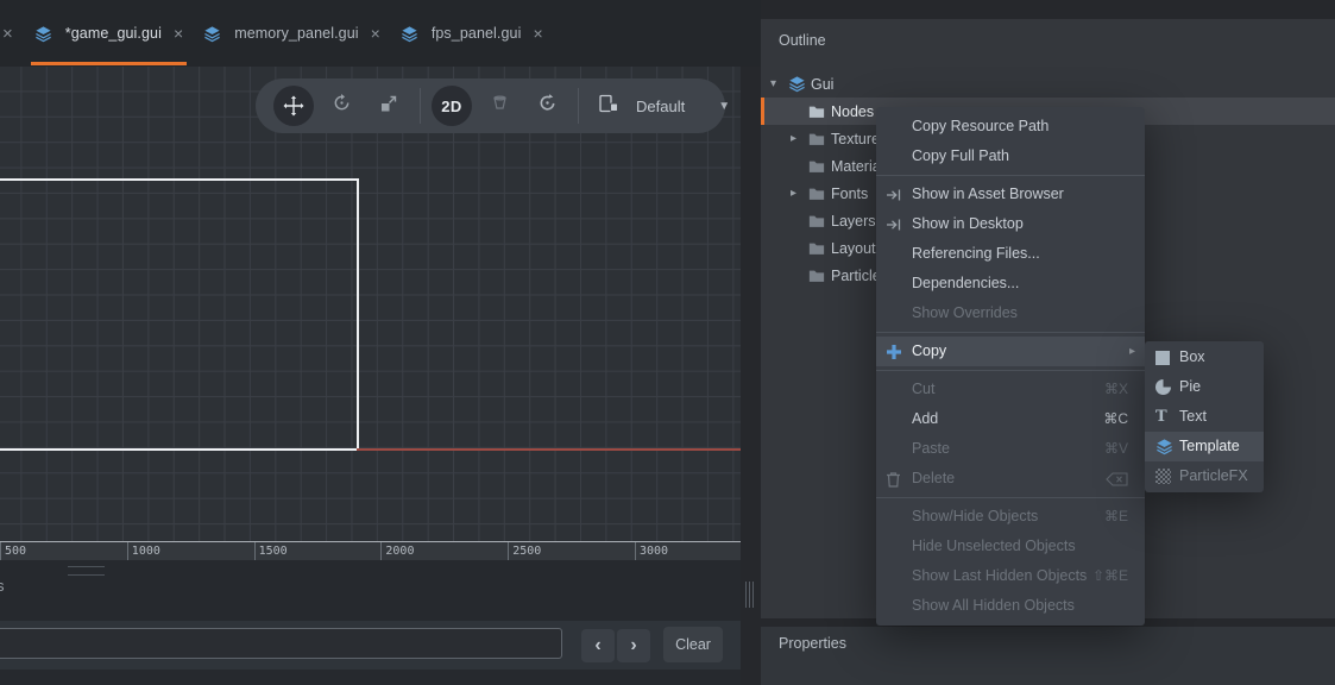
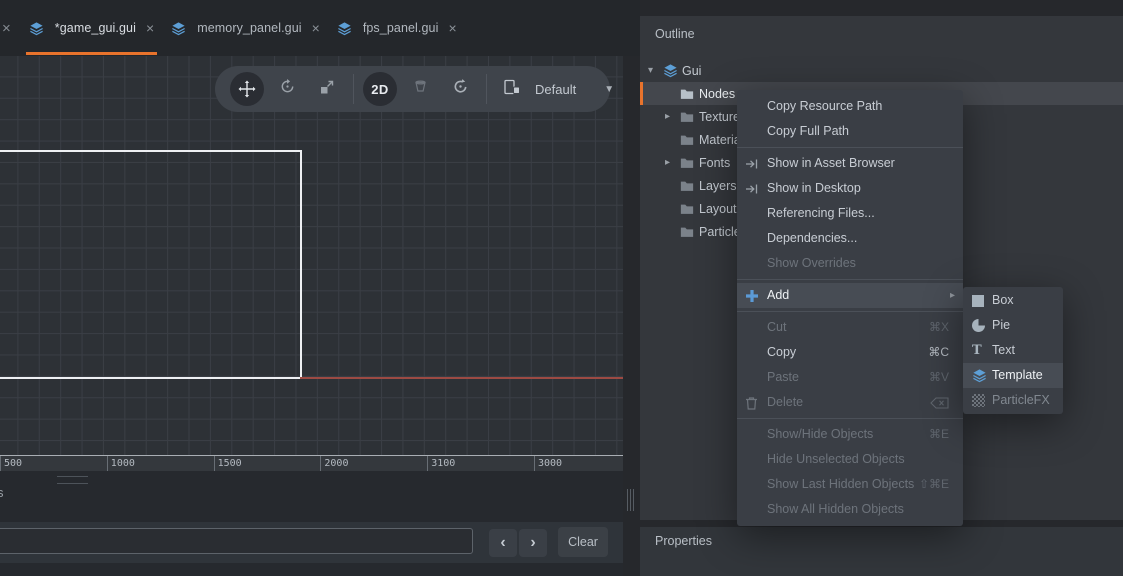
  ×
  *game_gui.gui
  ×
  memory_panel.gui
  ×
  fps_panel.gui
  ×
  2D
  Default
  ▼
  500
  1000
  1500
  2000
- 2500
+ 3100
  3000
  s
  ‹
  ›
  Clear
  Outline
  ▾
  Gui
  Nodes
  ▸
  Textur
  ▸
  Fonts
  Layers
  Layout
  Particl
  Properties
  Copy Resource Path
  Copy Full Path
  Show in Asset Browser
  Show in Desktop
  Referencing Files...
  Dependencies...
  Show Overrides
- Copy
+ Add
  ▸
  Cut
  ⌘X
- Add
+ Copy
  ⌘C
  Paste
  ⌘V
  Delete
  Show/Hide Objects
  ⌘E
  Hide Unselected Objects
  Show Last Hidden Objects
  ⇧⌘E
  Show All Hidden Objects
  Box
  Pie
  T
  Text
  Template
  ParticleFX
